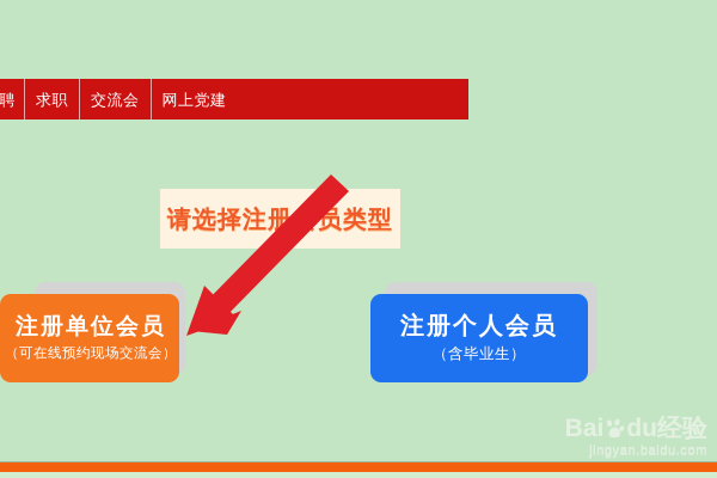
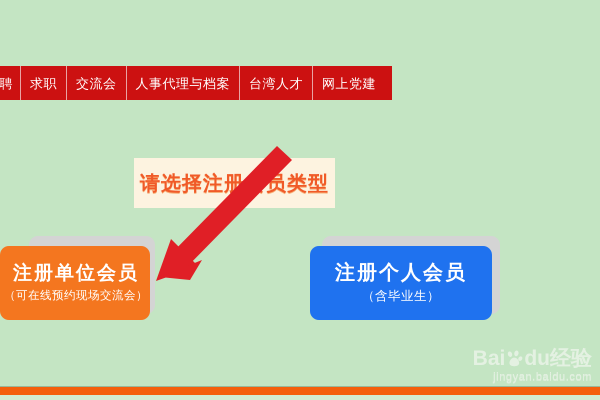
  求职
  交流会
+ 人事代理与档案
+ 台湾人才
  网上党建
  请选择注册员类型
  注册单位会员
  （可在线预约现场交流会）
  注册个人会员
  （含毕业生）
  Bai
  du
  经验
  jingyan.baidu.com
